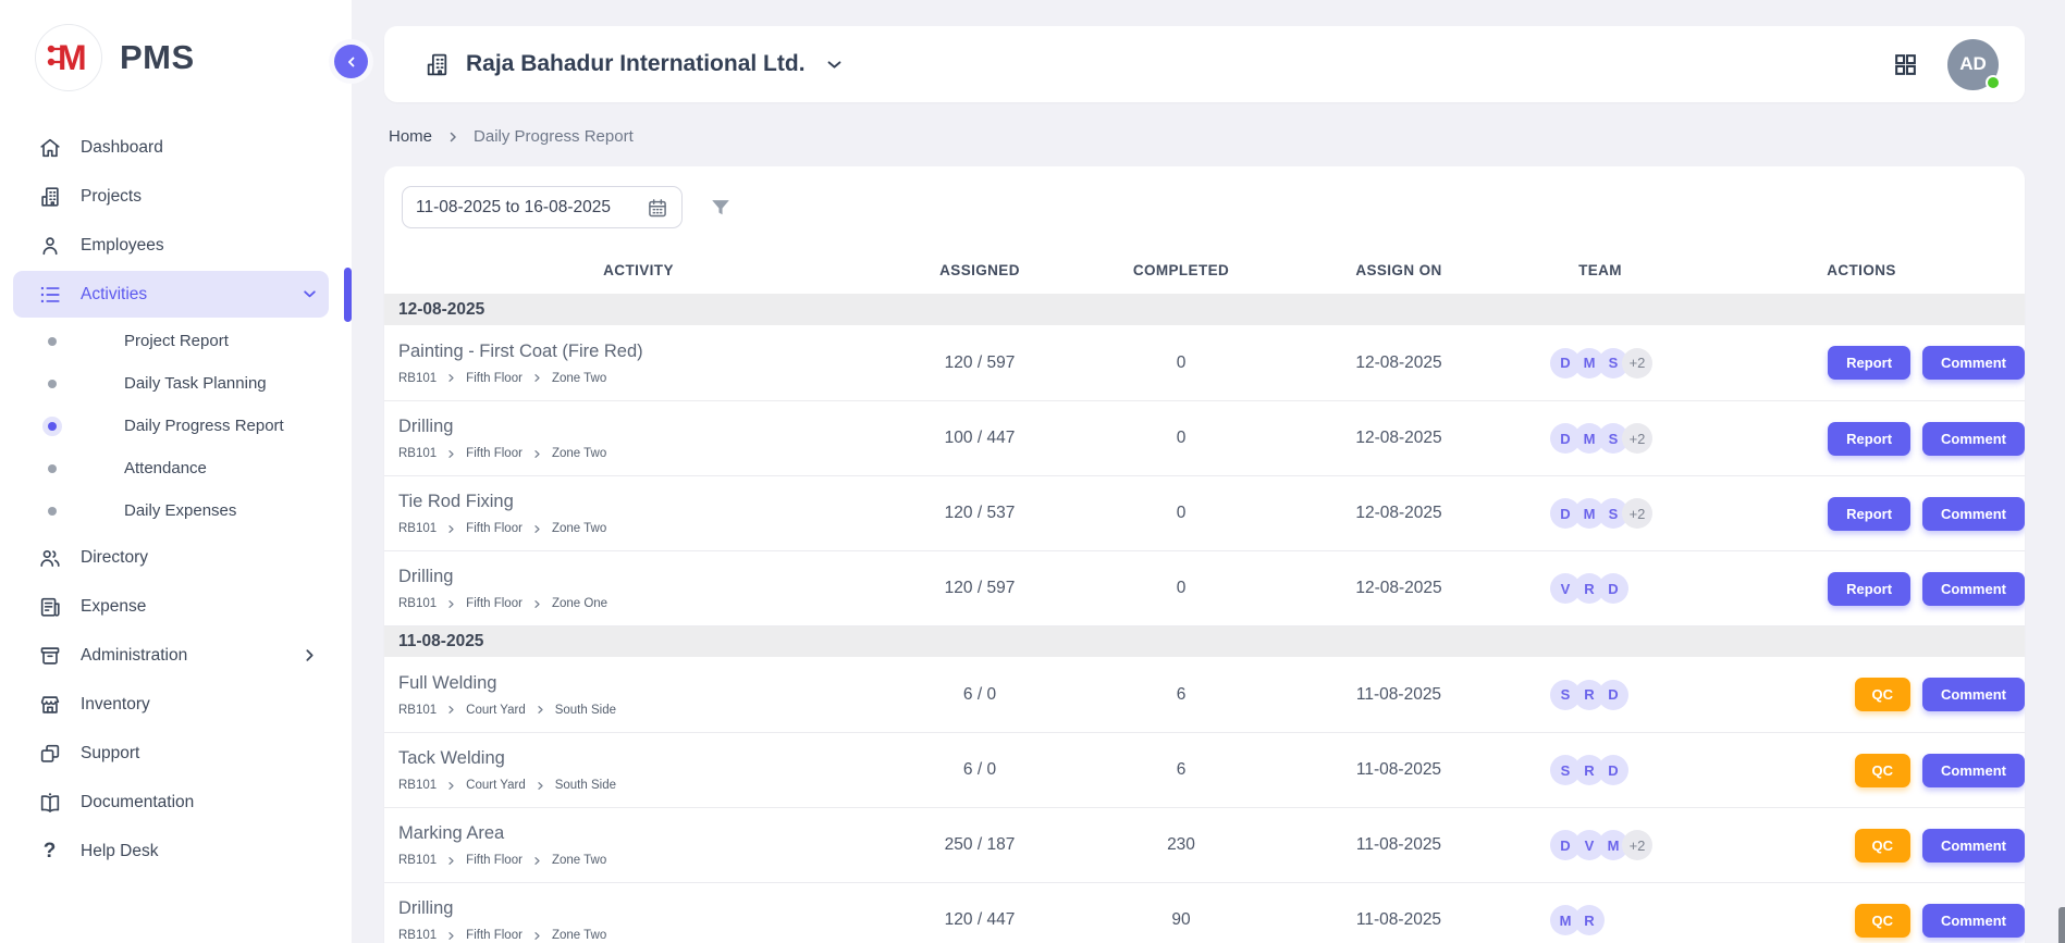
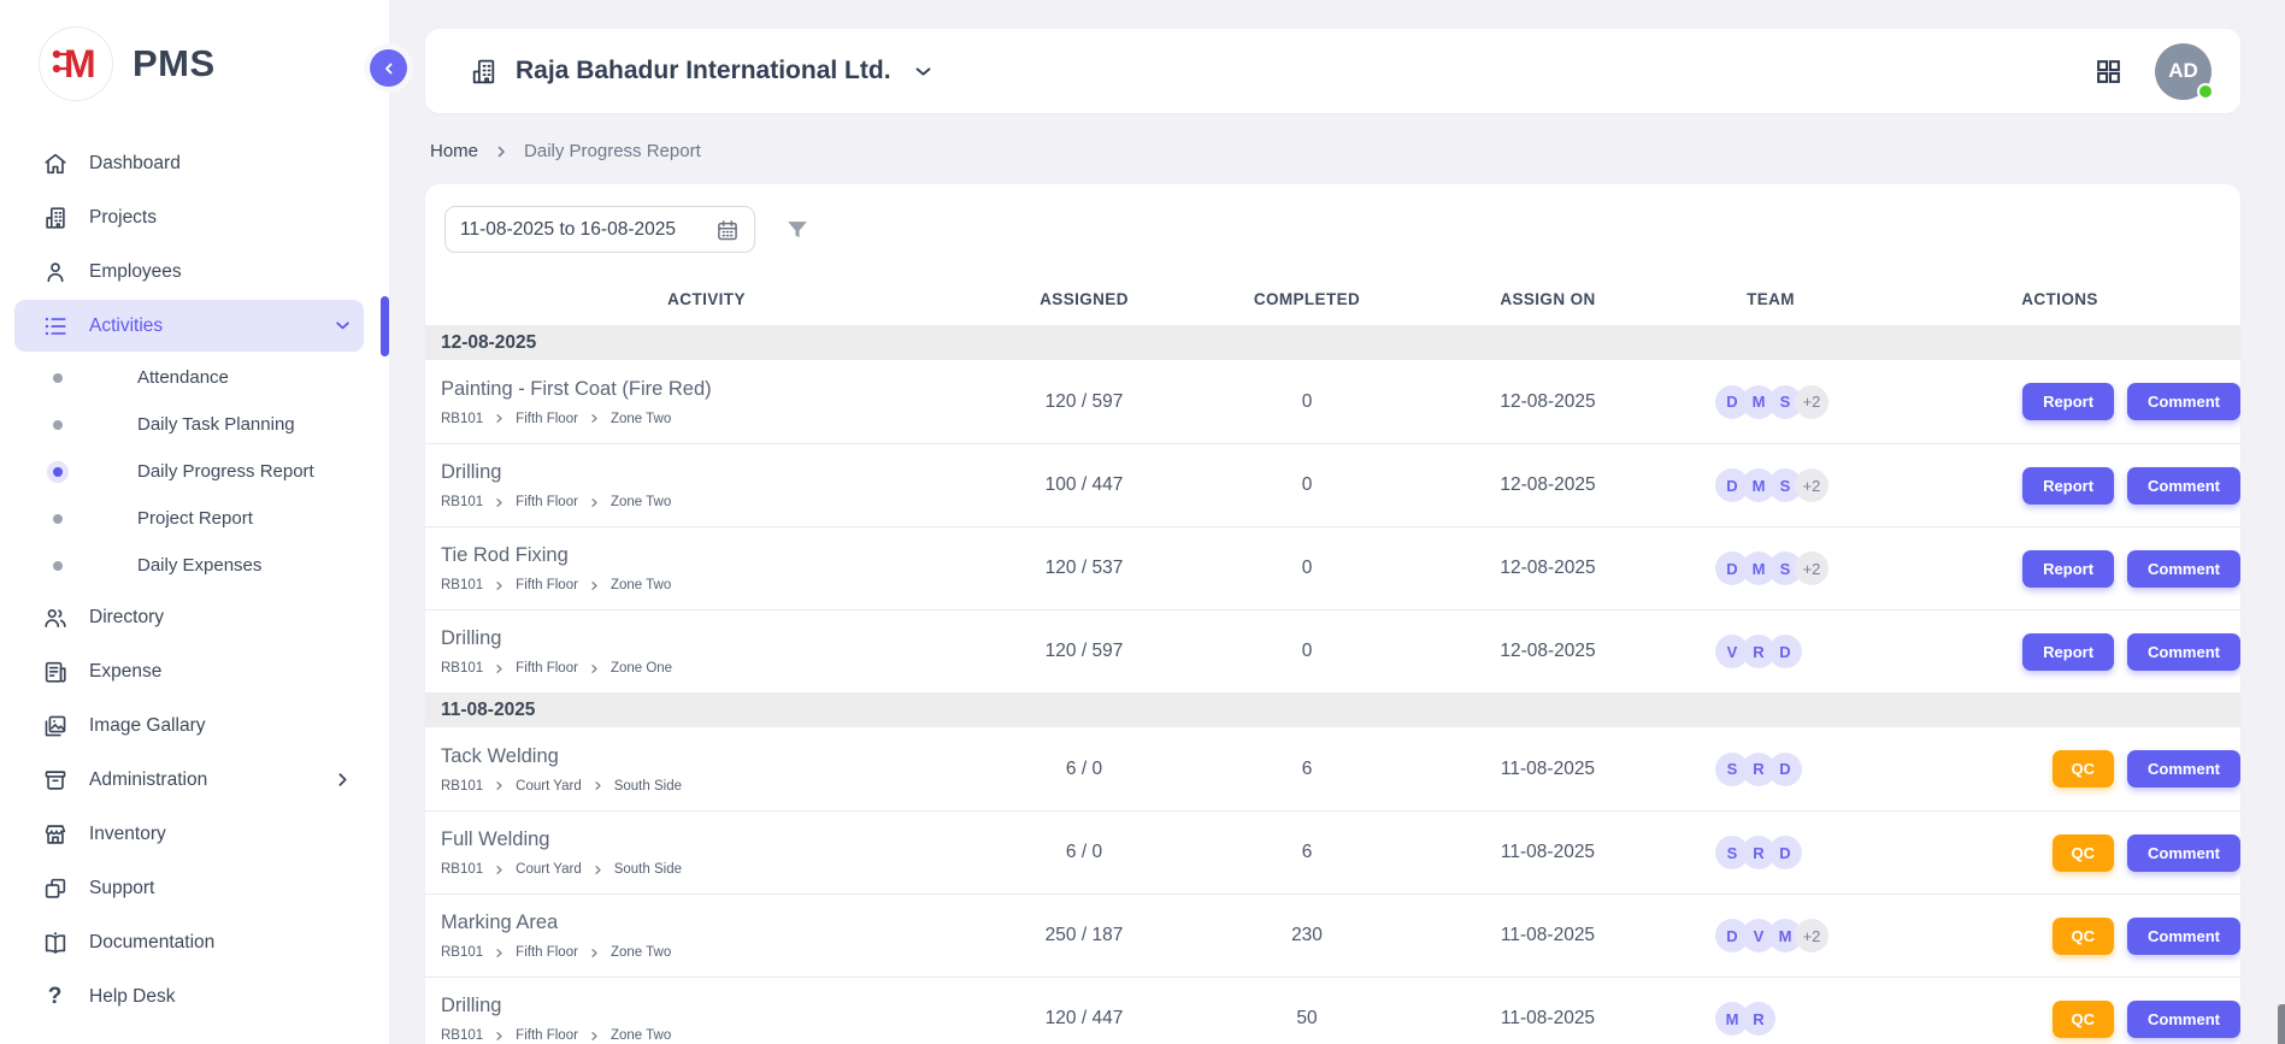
  M
  PMS
  Dashboard
  Projects
  Employees
  Activities
- Project Report
+ Attendance
  Daily Task Planning
  Daily Progress Report
- Attendance
+ Project Report
  Daily Expenses
  Directory
  Expense
+ Image Gallary
  Administration
  Inventory
  Support
  Documentation
  ?
  Help Desk
  Raja Bahadur International Ltd.
  AD
  Home
  Daily Progress Report
  11-08-2025 to 16-08-2025
  ACTIVITY
  ASSIGNED
  COMPLETED
  ASSIGN ON
  TEAM
  ACTIONS
  12-08-2025
  Painting - First Coat (Fire Red)
  RB101
  Fifth Floor
  Zone Two
  120 / 597
  0
  12-08-2025
  D
  M
  S
  +2
  Report
  Comment
  Drilling
  RB101
  Fifth Floor
  Zone Two
  100 / 447
  0
  12-08-2025
  D
  M
  S
  +2
  Report
  Comment
  Tie Rod Fixing
  RB101
  Fifth Floor
  Zone Two
  120 / 537
  0
  12-08-2025
  D
  M
  S
  +2
  Report
  Comment
  Drilling
  RB101
  Fifth Floor
  Zone One
  120 / 597
  0
  12-08-2025
  V
  R
  D
  Report
  Comment
  11-08-2025
- Full Welding
+ Tack Welding
  RB101
  Court Yard
  South Side
  6 / 0
  6
  11-08-2025
  S
  R
  D
  QC
  Comment
- Tack Welding
+ Full Welding
  RB101
  Court Yard
  South Side
  6 / 0
  6
  11-08-2025
  S
  R
  D
  QC
  Comment
  Marking Area
  RB101
  Fifth Floor
  Zone Two
  250 / 187
  230
  11-08-2025
  D
  V
  M
  +2
  QC
  Comment
  Drilling
  RB101
  Fifth Floor
  Zone Two
  120 / 447
- 90
+ 50
  11-08-2025
  M
  R
  QC
  Comment
